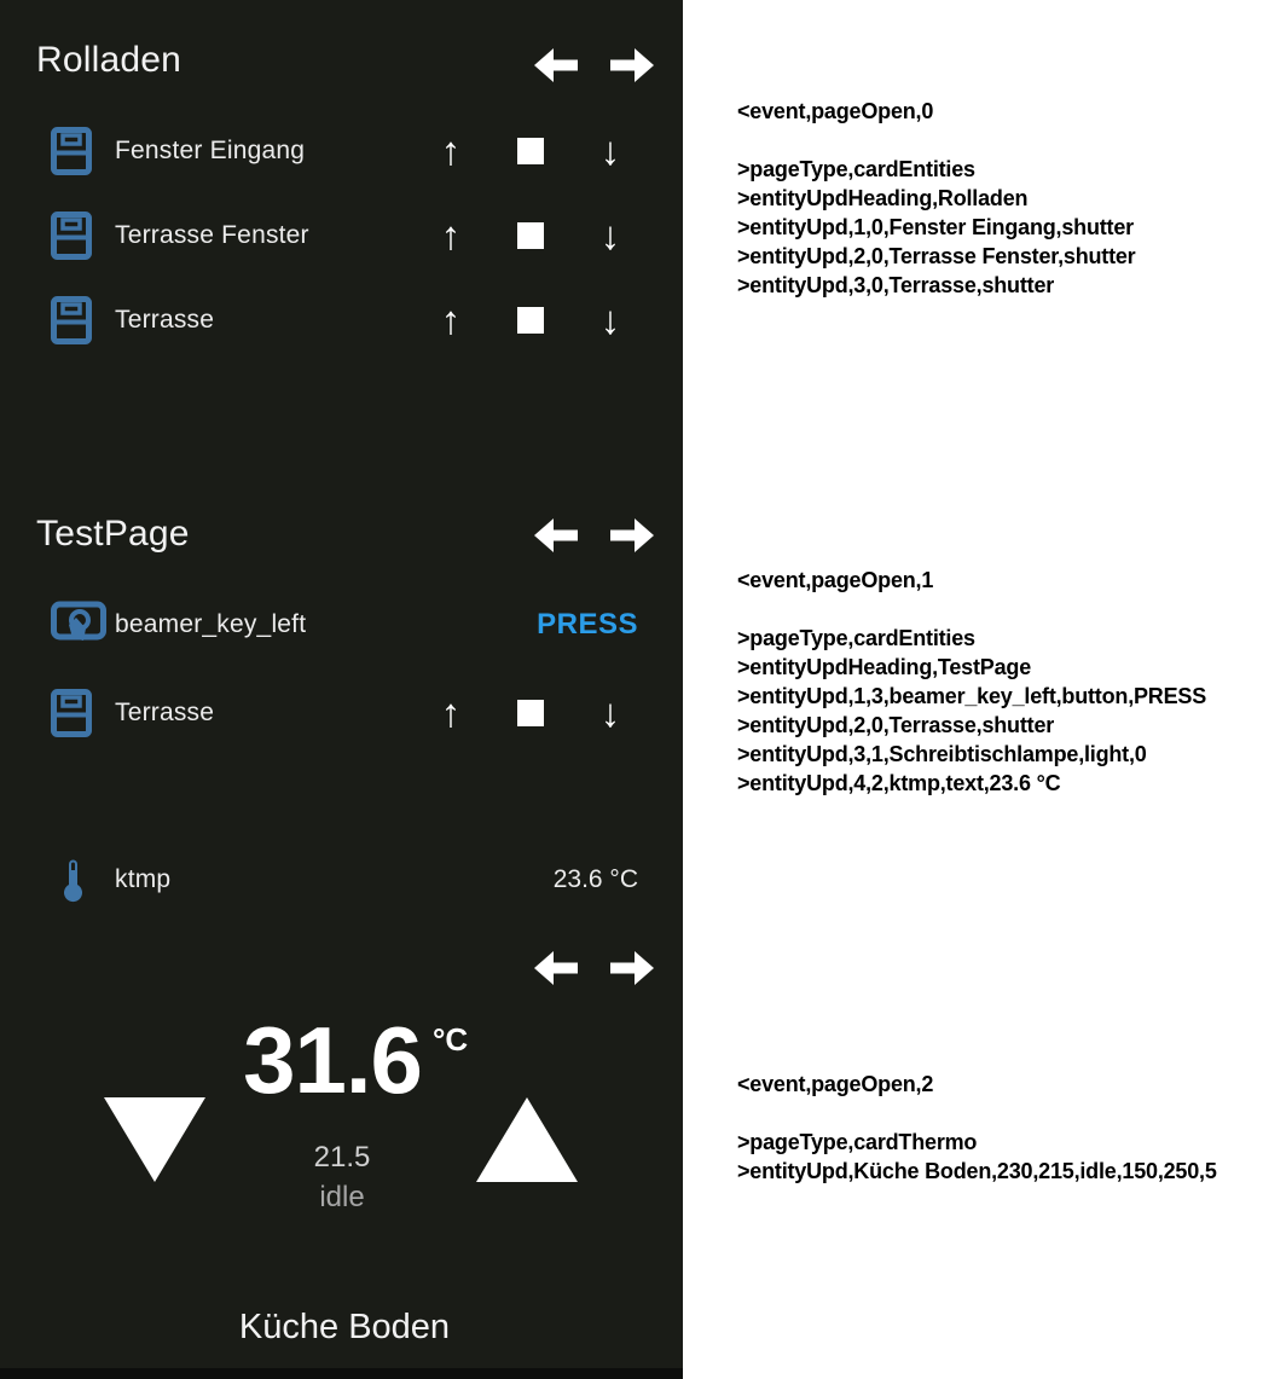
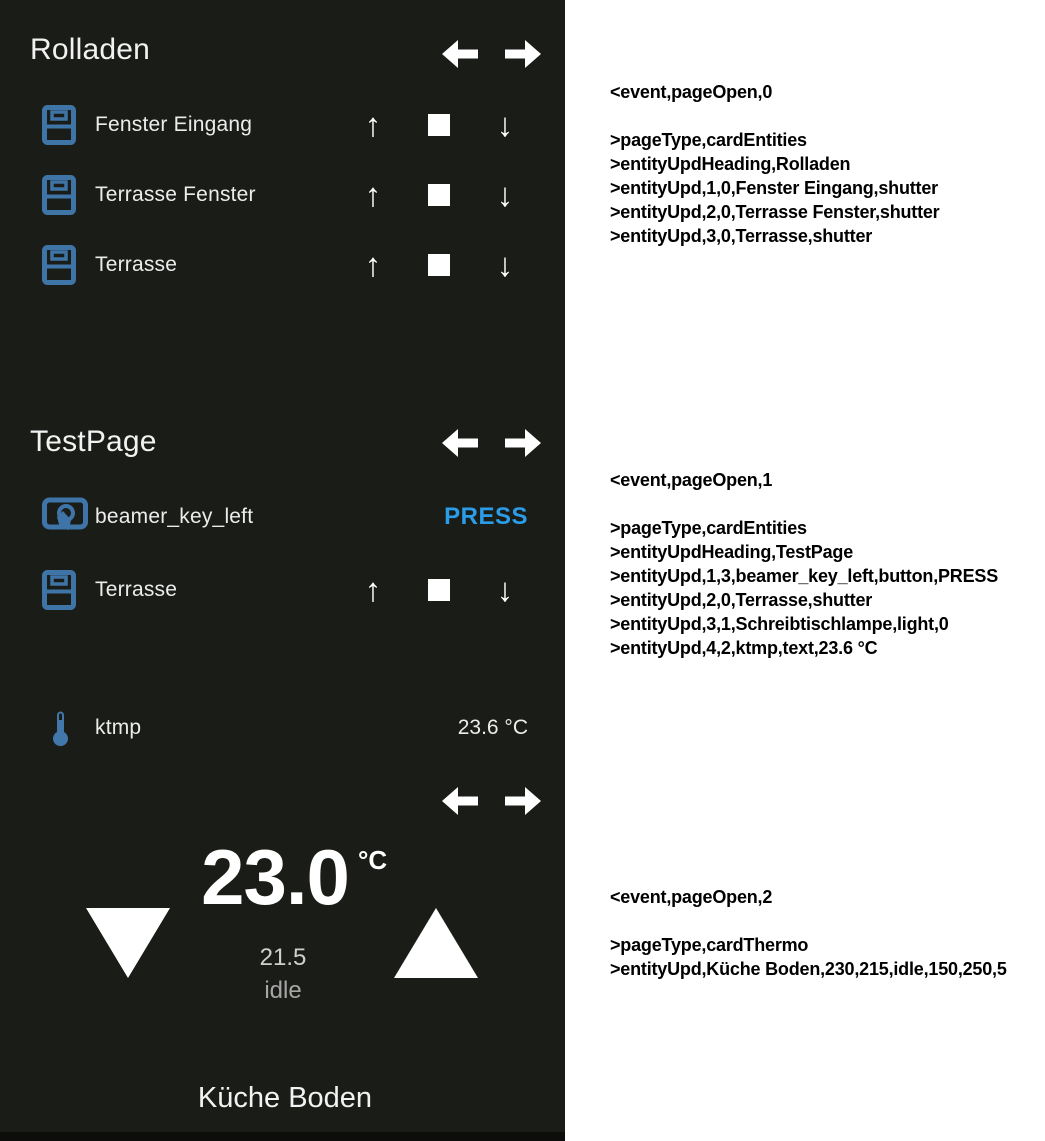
  Rolladen
  Fenster Eingang
  ↑
  ↓
  Terrasse Fenster
  ↑
  ↓
  Terrasse
  ↑
  ↓
  TestPage
  beamer_key_left
  PRESS
  Terrasse
  ↑
  ↓
  ktmp
  23.6 °C
- 31.6
+ 23.0
  °C
  21.5
  idle
  Küche Boden
  <event,pageOpen,0
  >pageType,cardEntities
  >entityUpdHeading,Rolladen
  >entityUpd,1,0,Fenster Eingang,shutter
  >entityUpd,2,0,Terrasse Fenster,shutter
  >entityUpd,3,0,Terrasse,shutter
  <event,pageOpen,1
  >pageType,cardEntities
  >entityUpdHeading,TestPage
  >entityUpd,1,3,beamer_key_left,button,PRESS
  >entityUpd,2,0,Terrasse,shutter
  >entityUpd,3,1,Schreibtischlampe,light,0
  >entityUpd,4,2,ktmp,text,23.6 °C
  <event,pageOpen,2
  >pageType,cardThermo
  >entityUpd,Küche Boden,230,215,idle,150,250,5
